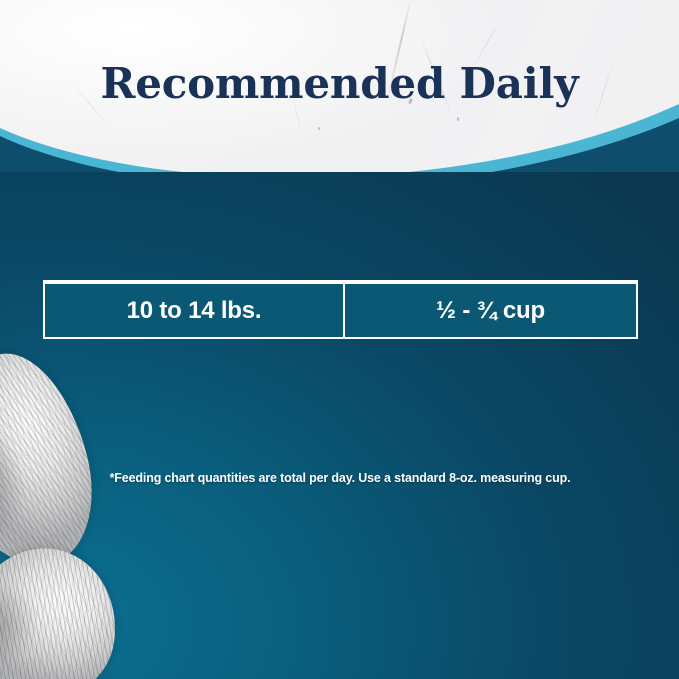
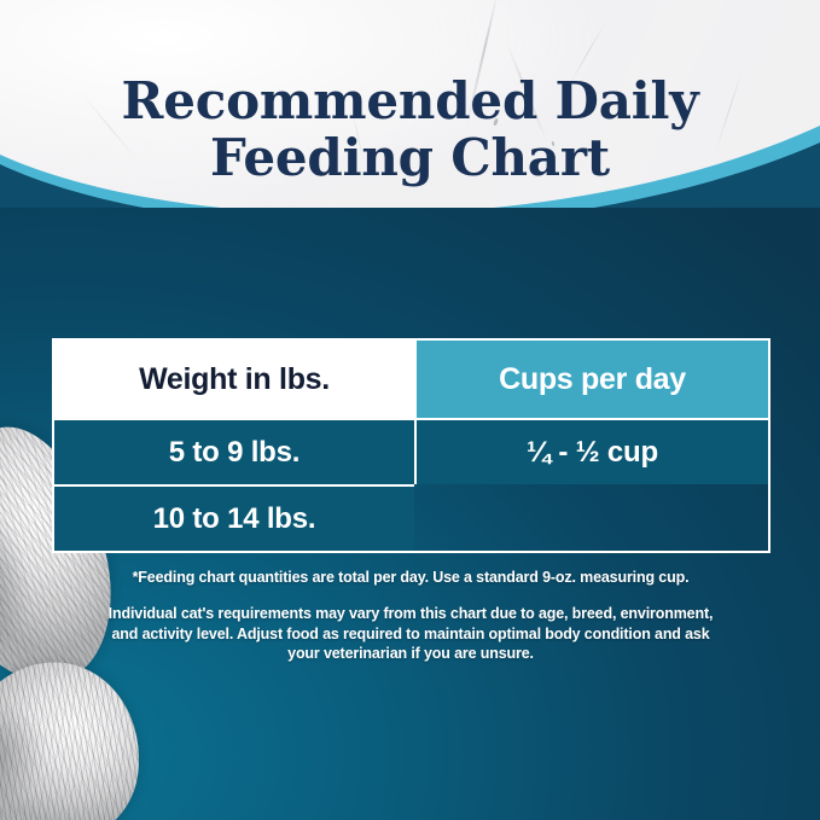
  Recommended Daily
+ Feeding Chart
+ Weight in lbs.
+ Cups per day
+ 5 to 9 lbs.
+ ¼ - ½ cup
  10 to 14 lbs.
- ½ - ¾ cup
- *Feeding chart quantities are total per day. Use a standard 8-oz. measuring cup.
+ *Feeding chart quantities are total per day. Use a standard 9-oz. measuring cup.
+ Individual cat's requirements may vary from this chart due to age, breed, environment, and activity level. Adjust food as required to maintain optimal body condition and ask your veterinarian if you are unsure.
